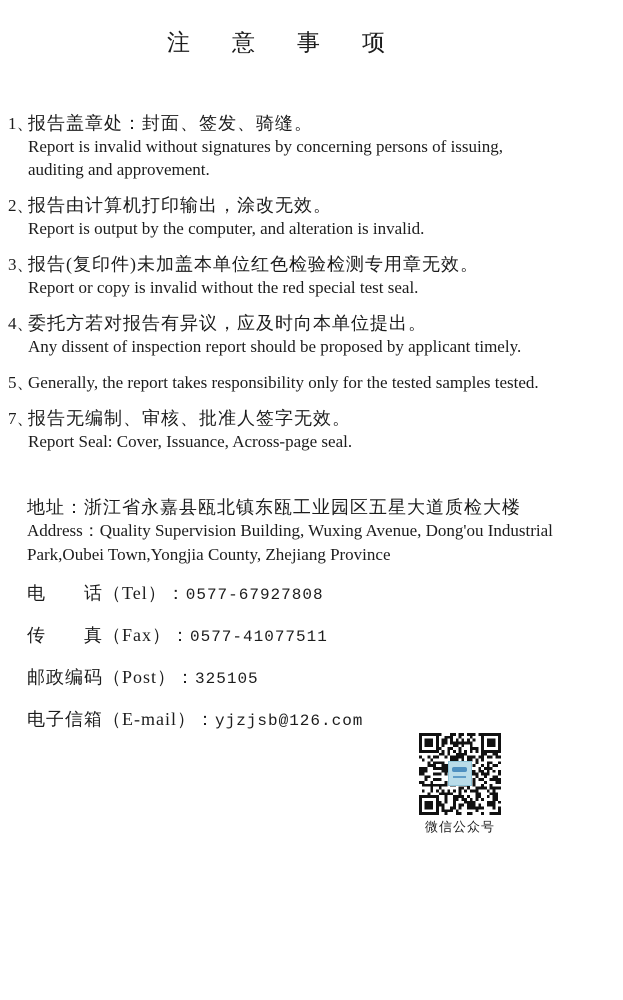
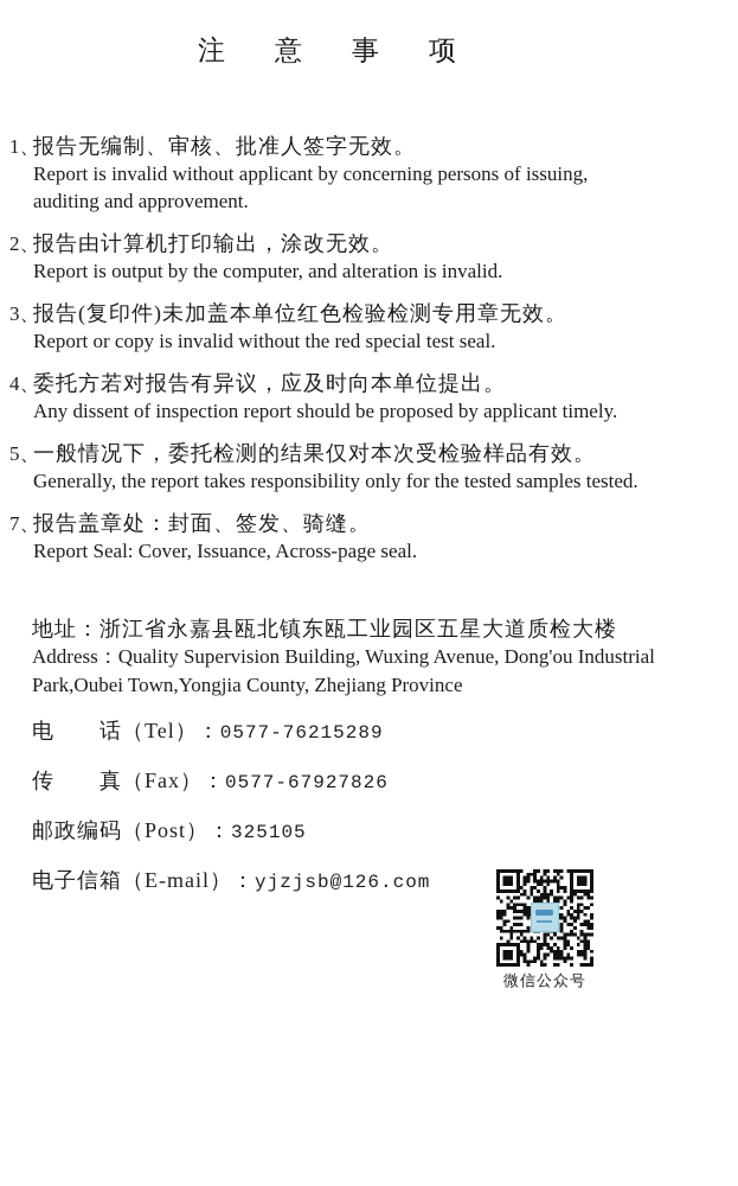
  注意事项
  1、
- 报告盖章处：封面、签发、骑缝。
+ 报告无编制、审核、批准人签字无效。
- Report is invalid without signatures by concerning persons of issuing,
+ Report is invalid without applicant by concerning persons of issuing,
  auditing and approvement.
  2、
  报告由计算机打印输出，涂改无效。
  Report is output by the computer, and alteration is invalid.
  3、
  报告(复印件)未加盖本单位红色检验检测专用章无效。
  Report or copy is invalid without the red special test seal.
  4、
  委托方若对报告有异议，应及时向本单位提出。
  Any dissent of inspection report should be proposed by applicant timely.
  5、
+ 一般情况下，委托检测的结果仅对本次受检验样品有效。
  Generally, the report takes responsibility only for the tested samples tested.
  7、
- 报告无编制、审核、批准人签字无效。
+ 报告盖章处：封面、签发、骑缝。
  Report Seal: Cover, Issuance, Across-page seal.
  地址：浙江省永嘉县瓯北镇东瓯工业园区五星大道质检大楼
  Address：Quality Supervision Building, Wuxing Avenue, Dong'ou Industrial
  Park,Oubei Town,Yongjia County, Zhejiang Province
- 电 话（Tel）：0577-67927808
+ 电 话（Tel）：0577-76215289
- 传 真（Fax）：0577-41077511
+ 传 真（Fax）：0577-67927826
  邮政编码（Post）：325105
  电子信箱（E-mail）：yjzjsb@126.com
  微信公众号
